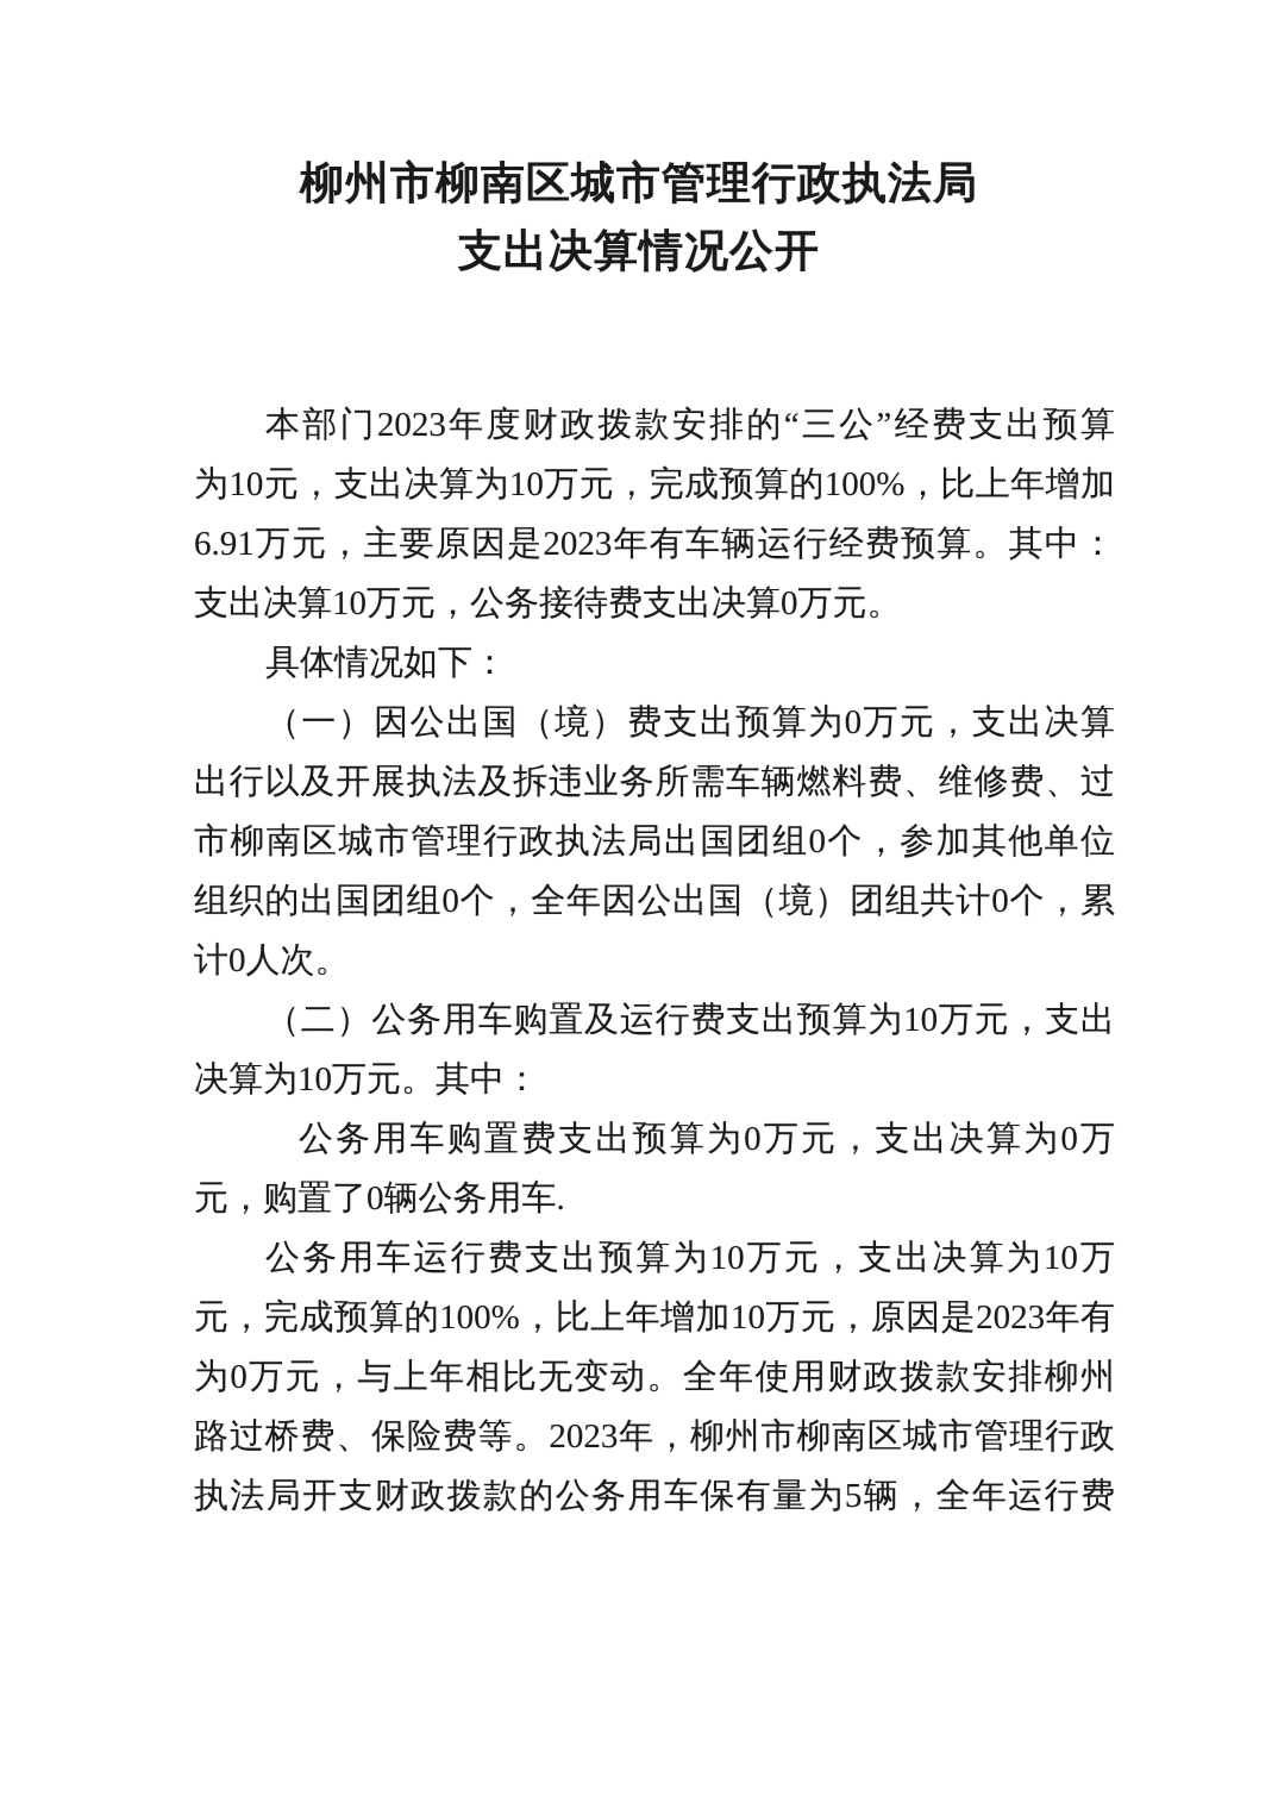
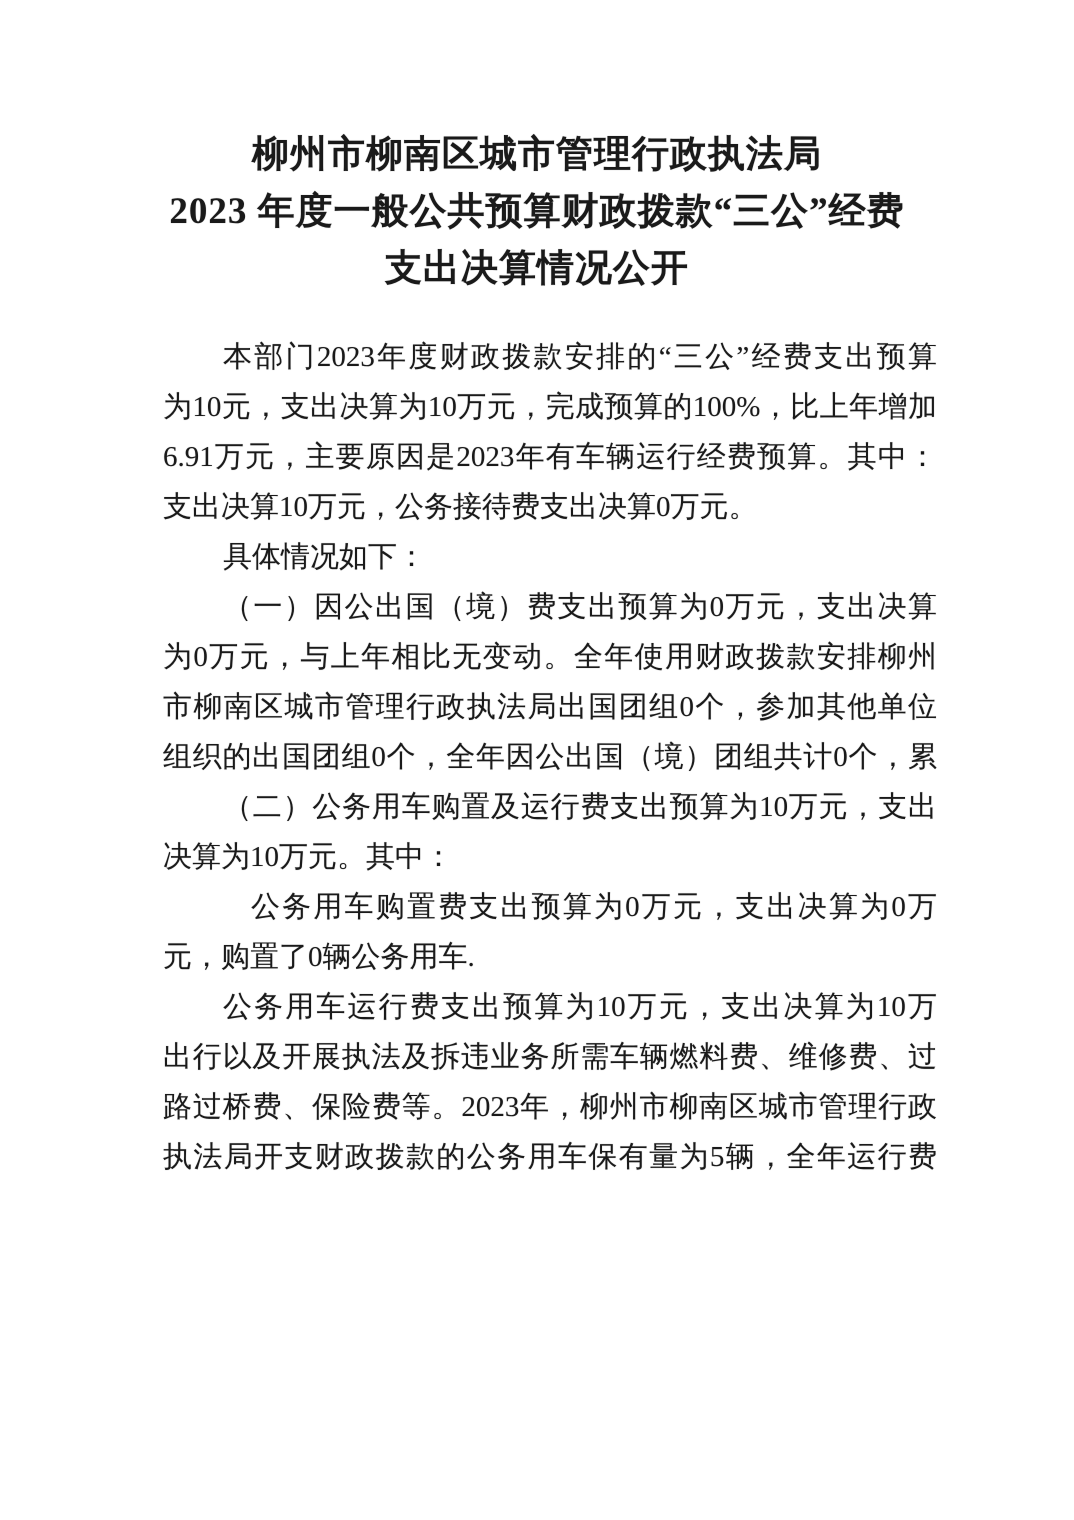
  柳州市柳南区城市管理行政执法局
+ 2023 年度一般公共预算财政拨款“三公”经费
  支出决算情况公开
  本部门2023年度财政拨款安排的“三公”经费支出预算
  为10元，支出决算为10万元，完成预算的100%，比上年增加
  6.91万元，主要原因是2023年有车辆运行经费预算。其中：
  支出决算10万元，公务接待费支出决算0万元。
  具体情况如下：
  （一）因公出国（境）费支出预算为0万元，支出决算
- 出行以及开展执法及拆违业务所需车辆燃料费、维修费、过
+ 为0万元，与上年相比无变动。全年使用财政拨款安排柳州
  市柳南区城市管理行政执法局出国团组0个，参加其他单位
  组织的出国团组0个，全年因公出国（境）团组共计0个，累
- 计0人次。
  （二）公务用车购置及运行费支出预算为10万元，支出
  决算为10万元。其中：
  公务用车购置费支出预算为0万元，支出决算为0万
  元，购置了0辆公务用车.
  公务用车运行费支出预算为10万元，支出决算为10万
- 元，完成预算的100%，比上年增加10万元，原因是2023年有
- 为0万元，与上年相比无变动。全年使用财政拨款安排柳州
+ 出行以及开展执法及拆违业务所需车辆燃料费、维修费、过
  路过桥费、保险费等。2023年，柳州市柳南区城市管理行政
  执法局开支财政拨款的公务用车保有量为5辆，全年运行费
